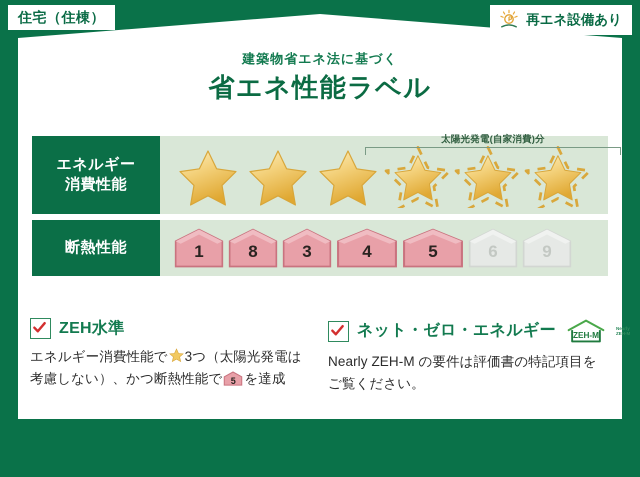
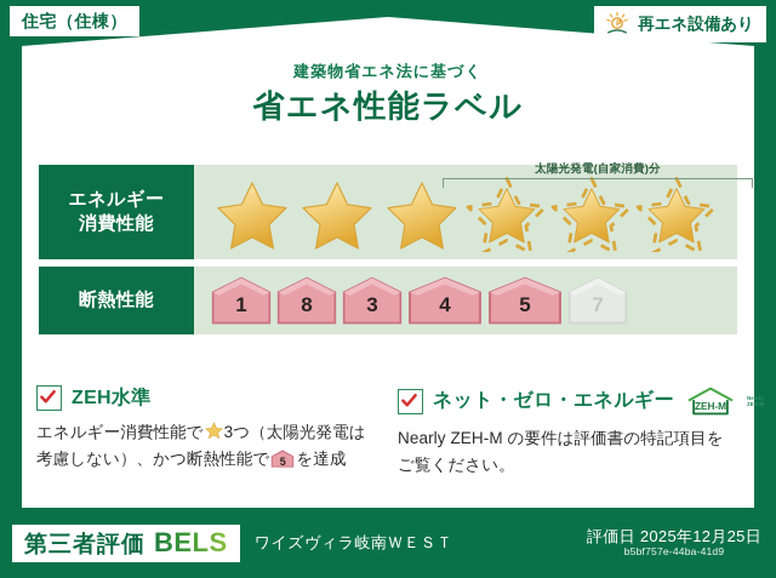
  住宅（住棟）
  再エネ設備あり
  建築物省エネ法に基づく
  省エネ性能ラベル
  エネルギー
  消費性能
  太陽光発電(自家消費)分
  断熱性能
  1
  8
  3
  4
  5
- 6
- 9
+ 7
  ZEH水準
  エネルギー消費性能で 3つ（太陽光発電は考慮しない）、かつ断熱性能で
  5
  を達成
  ネット・ゼロ・エネルギー
  ZEH-M
  Nearly ZEH-M の要件は評価書の特記項目をご覧ください。
+ 第三者評価
+ BELS
+ ワイズヴィラ岐南ＷＥＳＴ
+ 評価日 2025年12月25日
+ b5bf757e-44ba-41d9
